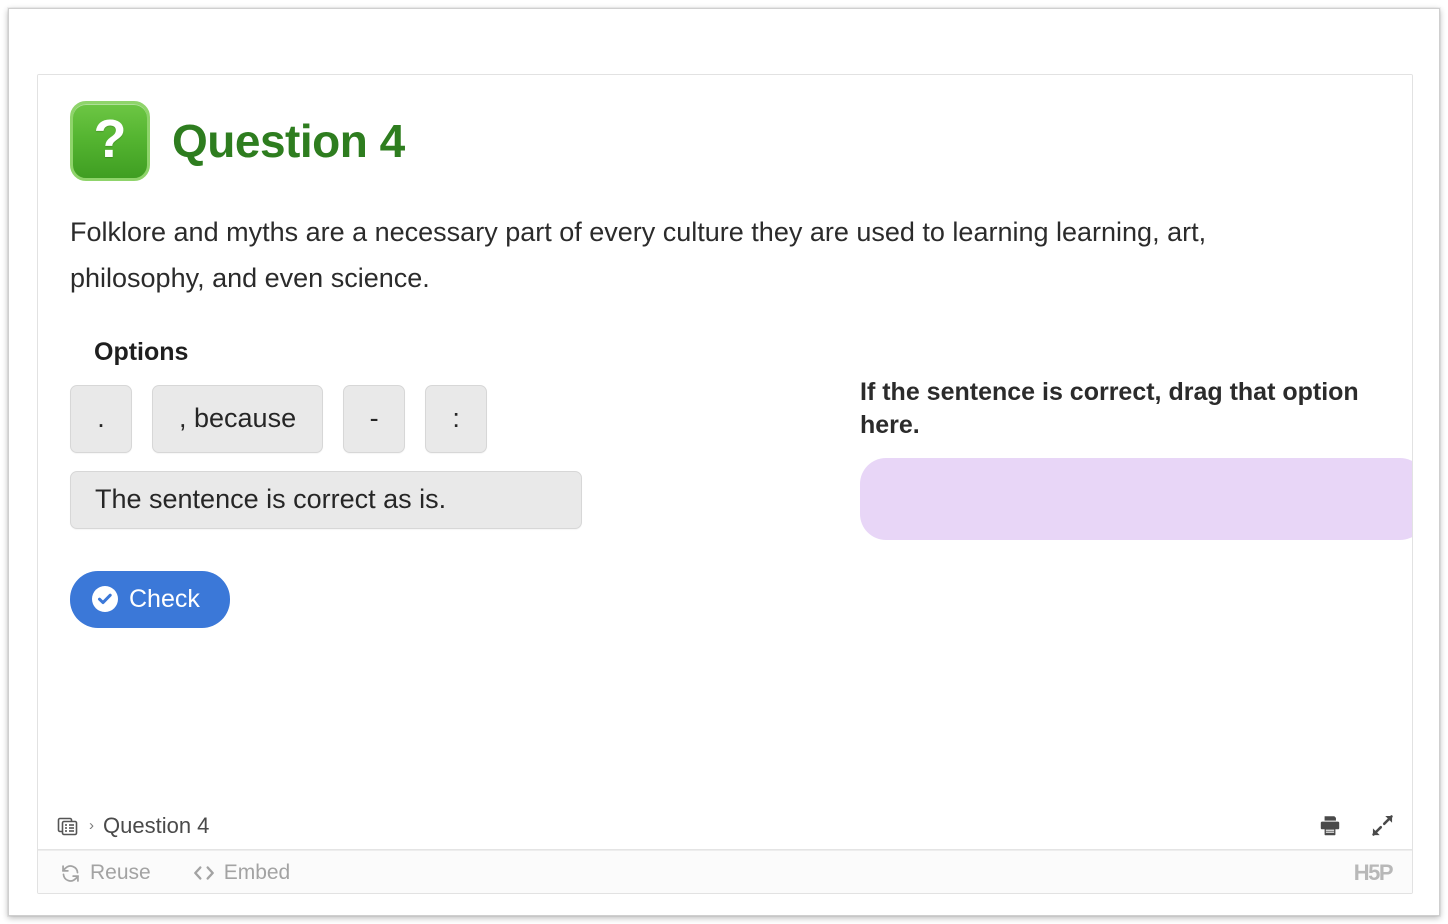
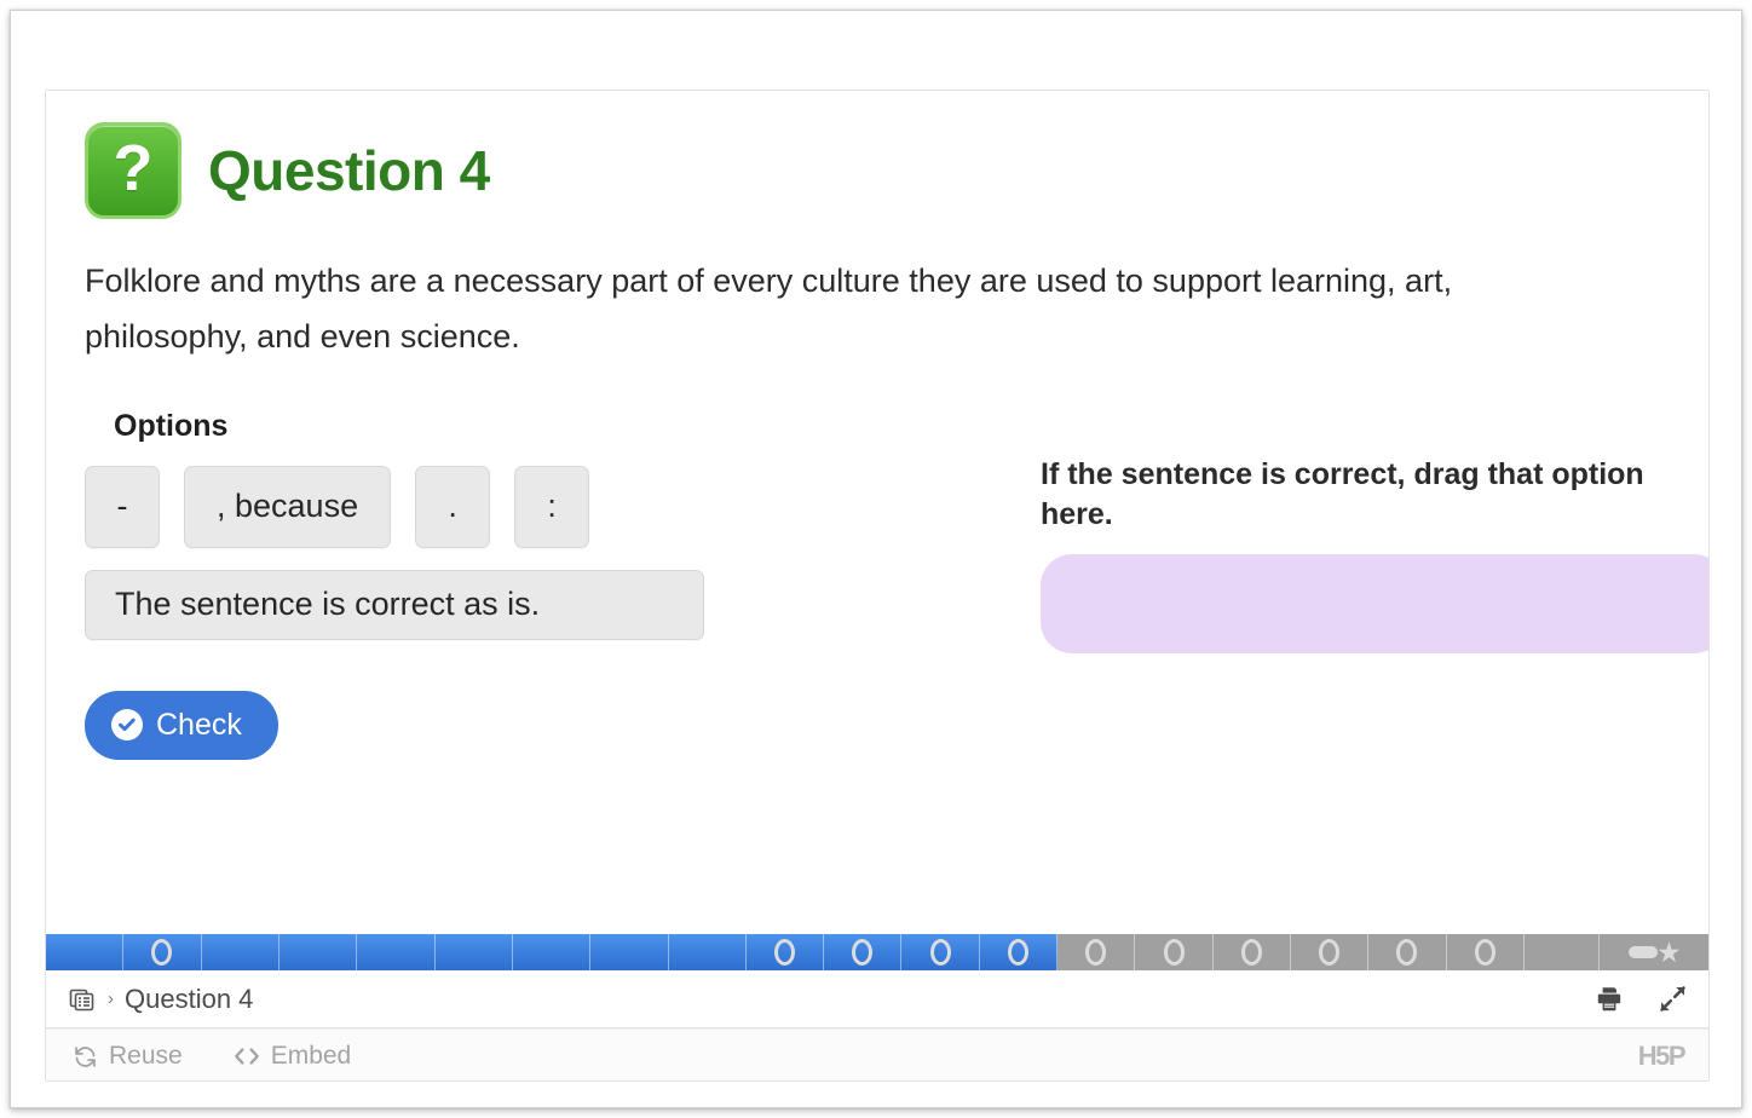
  ?
  Question 4
- Folklore and myths are a necessary part of every culture they are used to learning learning, art, philosophy, and even science.
+ Folklore and myths are a necessary part of every culture they are used to support learning, art, philosophy, and even science.
  Options
- .
+ -
  , because
- -
+ .
  :
  The sentence is correct as is.
  Check
  If the sentence is correct, drag that option here.
+ ★
  ›
  Question 4
  Reuse
  Embed
  H5P
